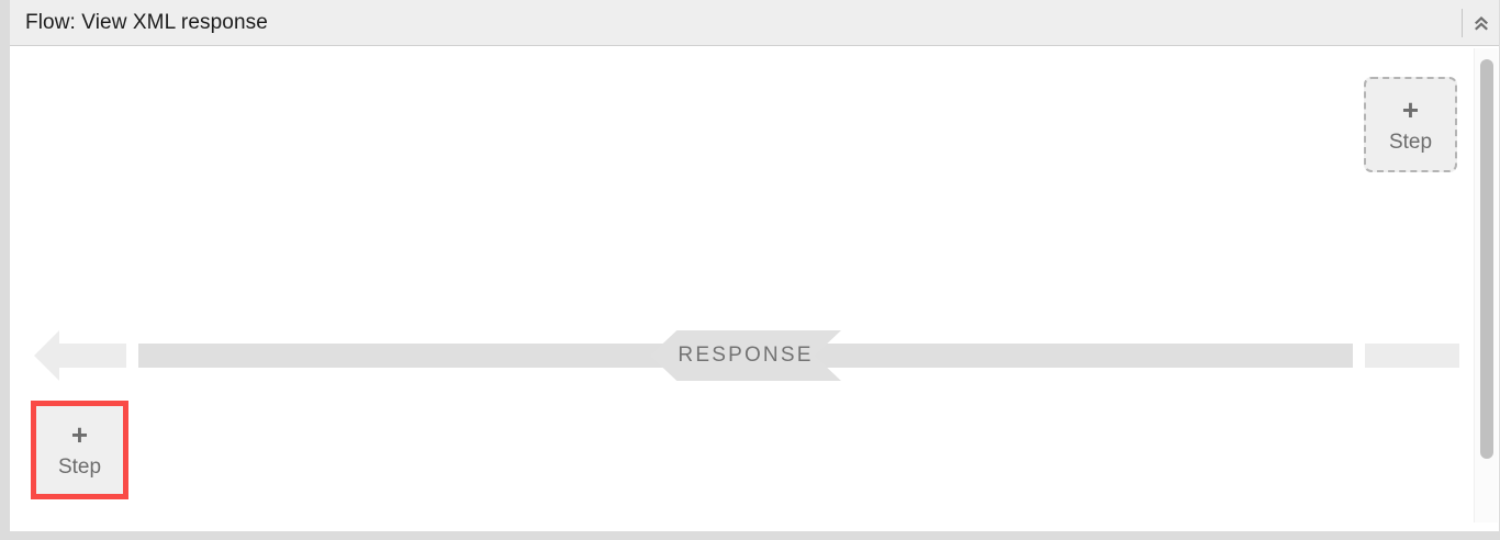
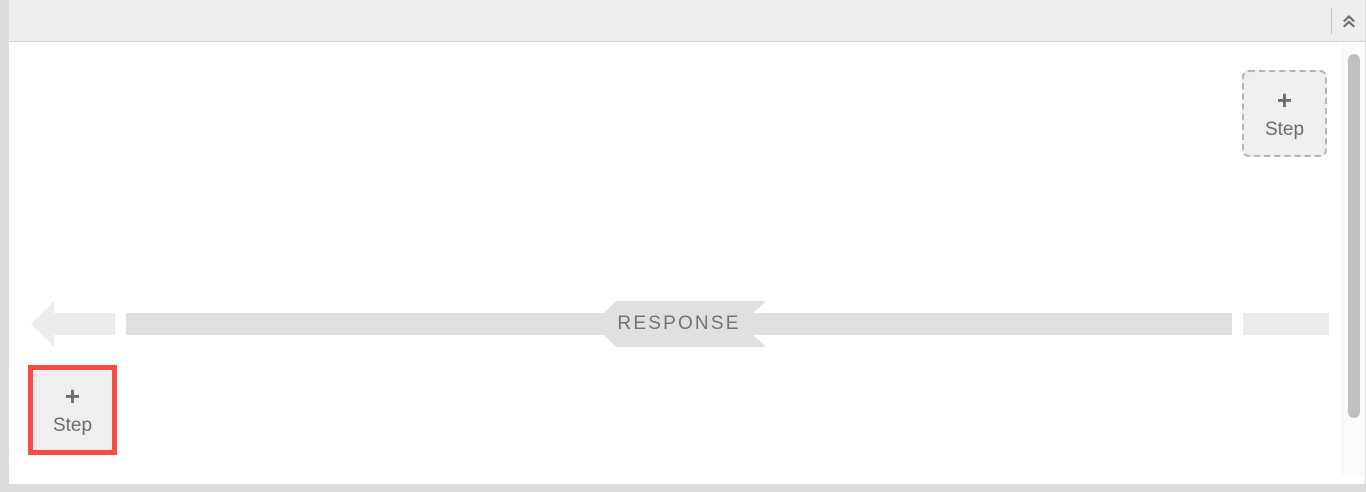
- Flow: View XML response
  +
  Step
  RESPONSE
  +
  Step
